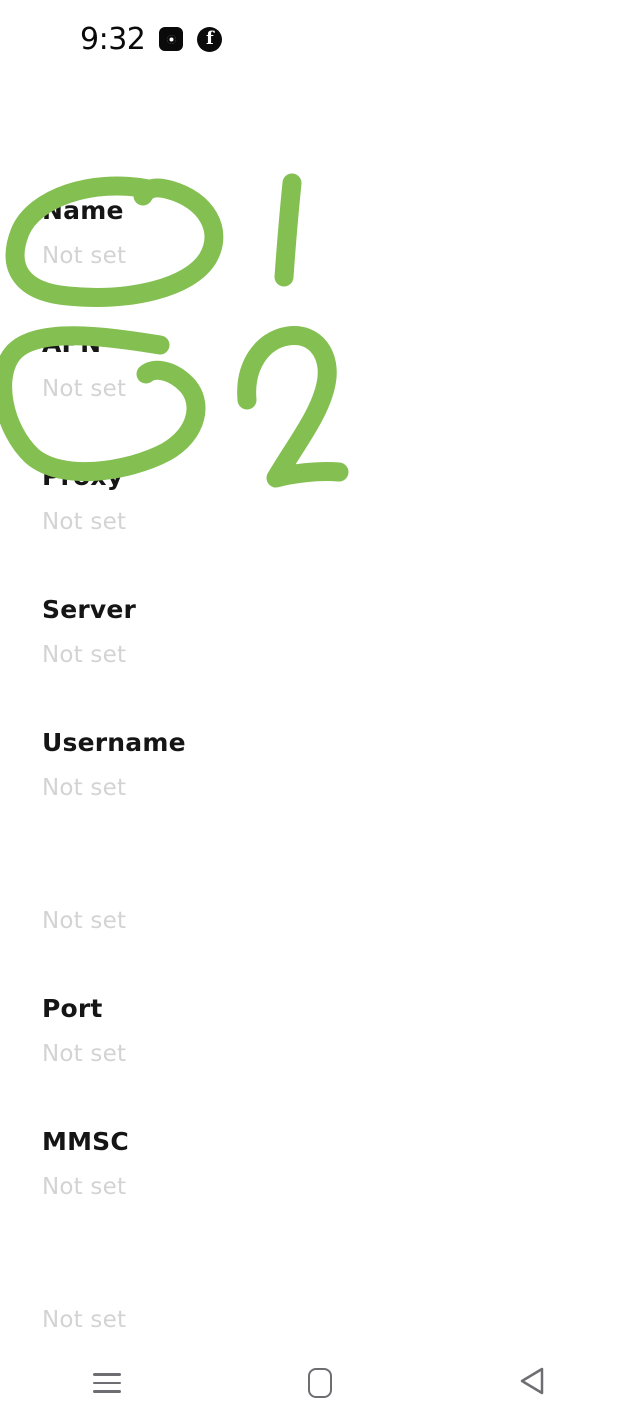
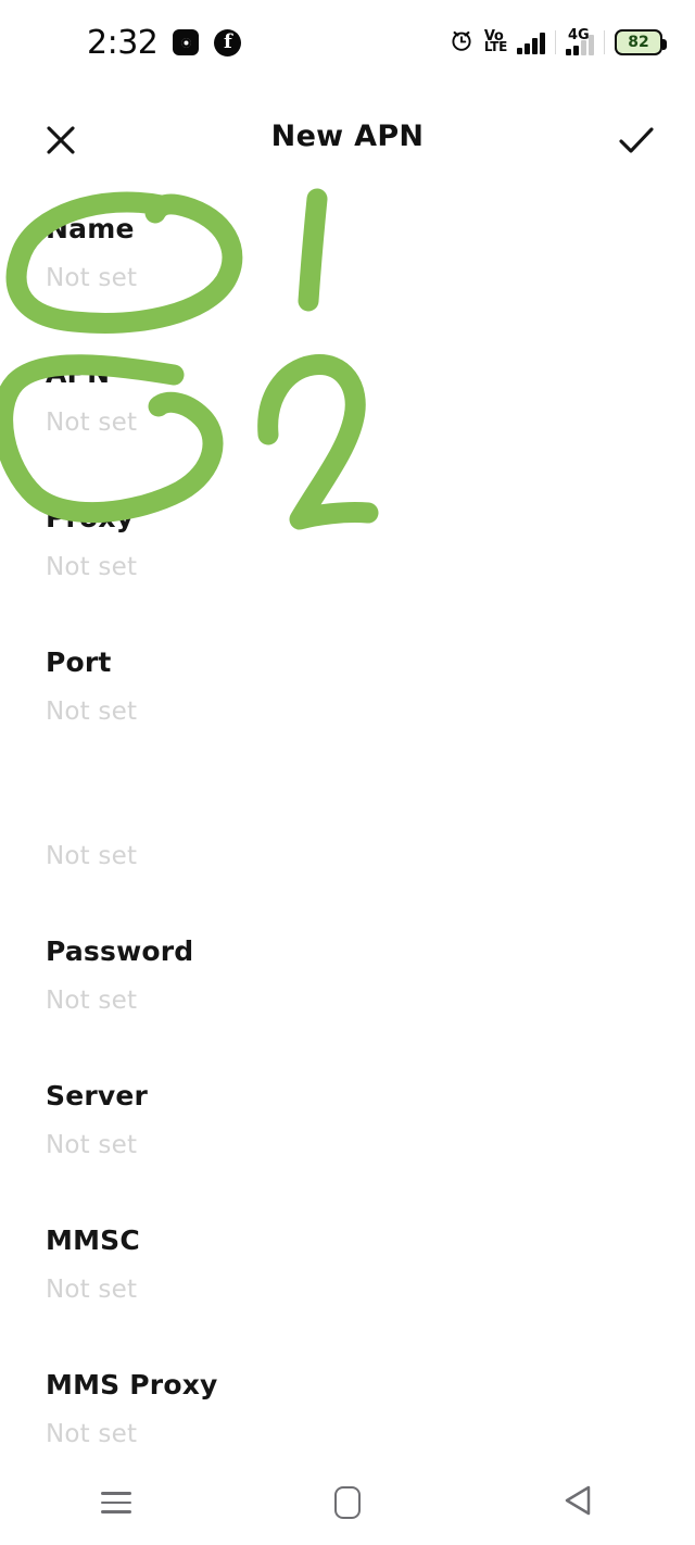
- 9:32
+ 2:32
+ Vo
+ LTE
+ 4G
+ 82
+ New APN
  ame
  Not set
  Not set
  Not set
- Server
+ Port
  Not set
- Username
  Not set
+ Password
  Not set
- Port
+ Server
  Not set
  MMSC
  Not set
+ MMS Proxy
  Not set
